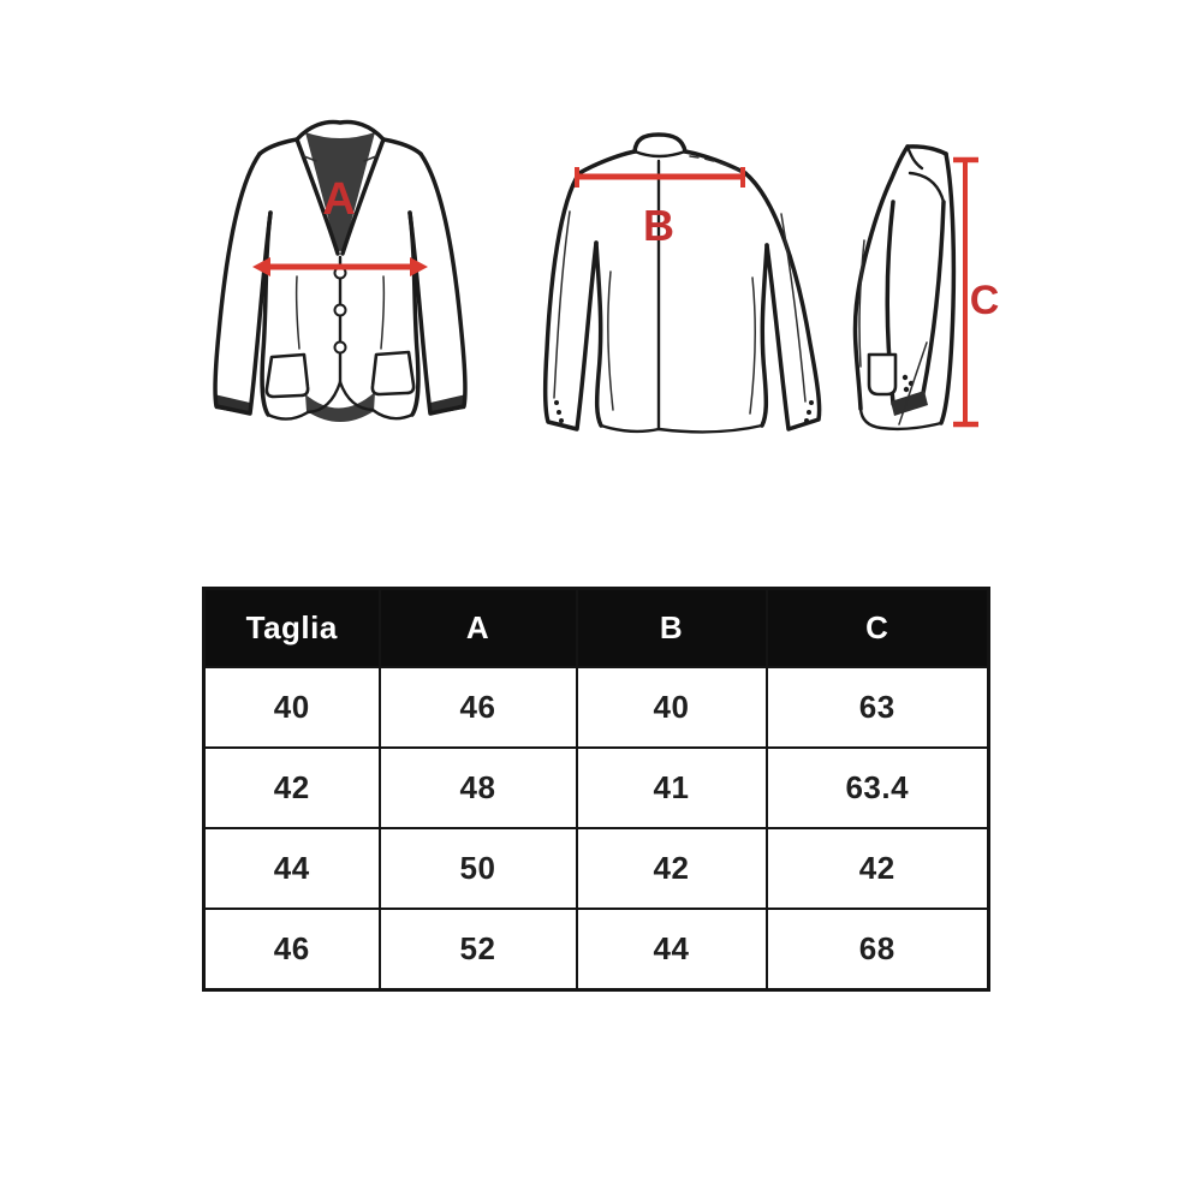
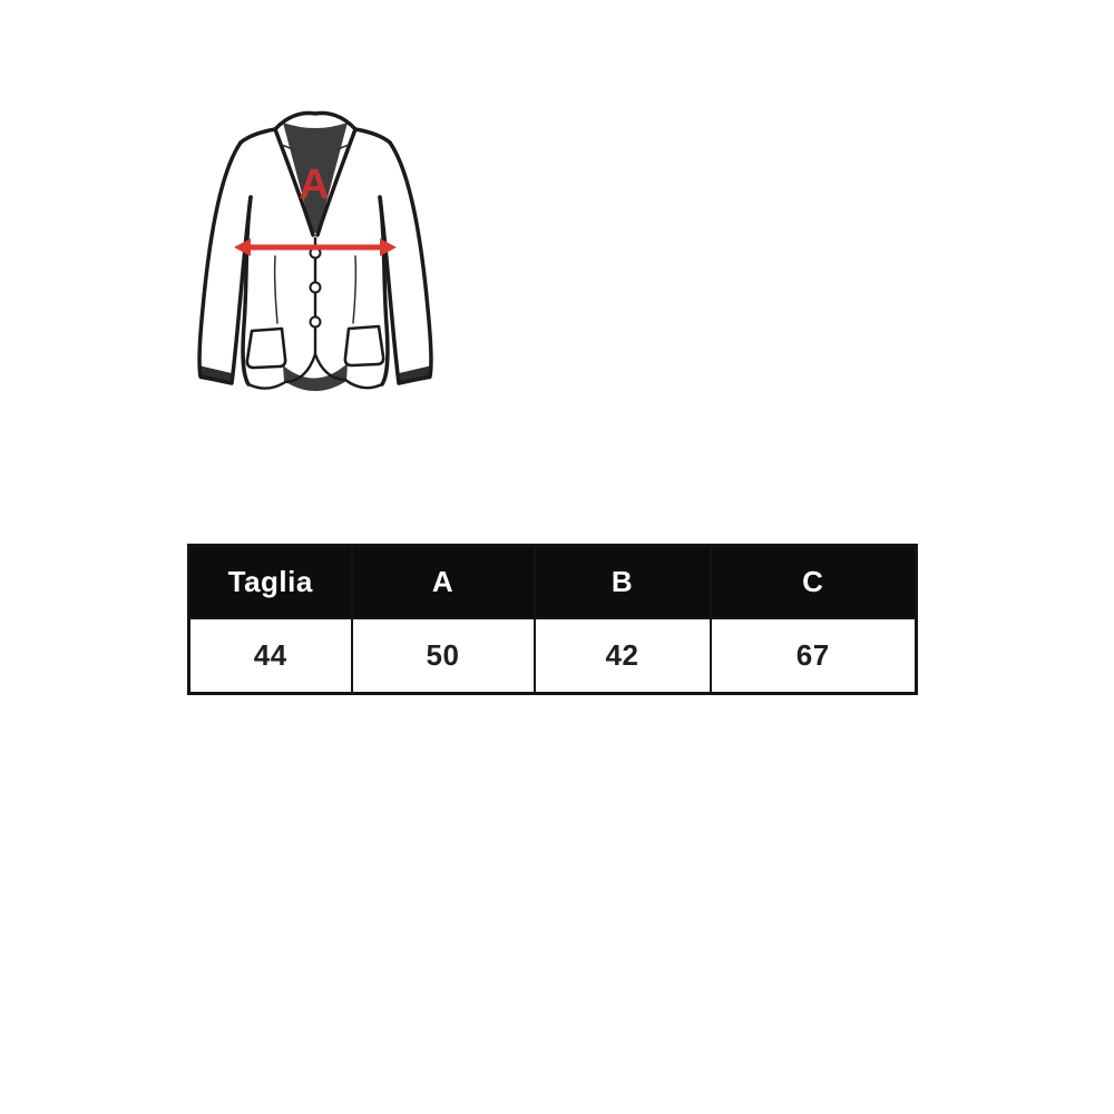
  A
- B
- C
  Taglia	A	B	C
- 40	46	40	63
- 42	48	41	63.4
- 44	50	42	42
+ 44	50	42	67
- 46	52	44	68
